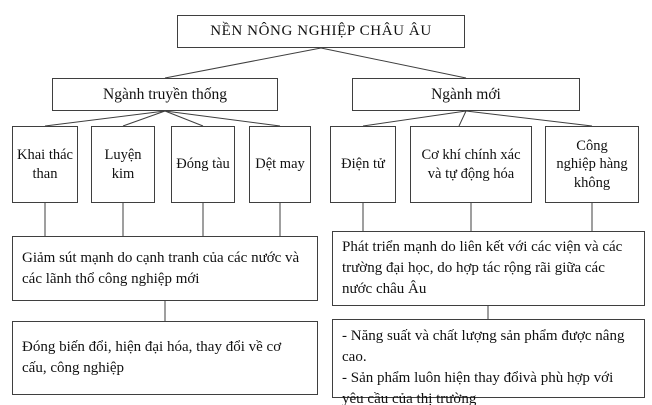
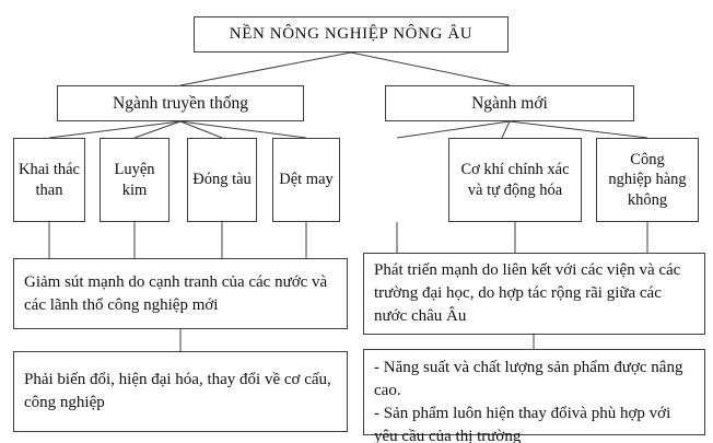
- NỀN NÔNG NGHIỆP CHÂU ÂU
+ NỀN NÔNG NGHIỆP NÔNG ÂU
  Ngành truyền thống
  Ngành mới
  Khai thác than
  Luyện kim
  Đóng tàu
  Dệt may
- Điện tử
  Cơ khí chính xác và tự động hóa
  Công nghiệp hàng không
  Giảm sút mạnh do cạnh tranh của các nước và các lãnh thổ công nghiệp mới
  Phát triển mạnh do liên kết với các viện và các trường đại học, do hợp tác rộng rãi giữa các nước châu Âu
- Đóng biến đổi, hiện đại hóa, thay đổi về cơ cấu, công nghiệp
+ Phải biến đổi, hiện đại hóa, thay đổi về cơ cấu, công nghiệp
  - Năng suất và chất lượng sản phẩm được nâng cao.
  - Sản phẩm luôn hiện thay đổivà phù hợp với yêu cầu của thị trường
